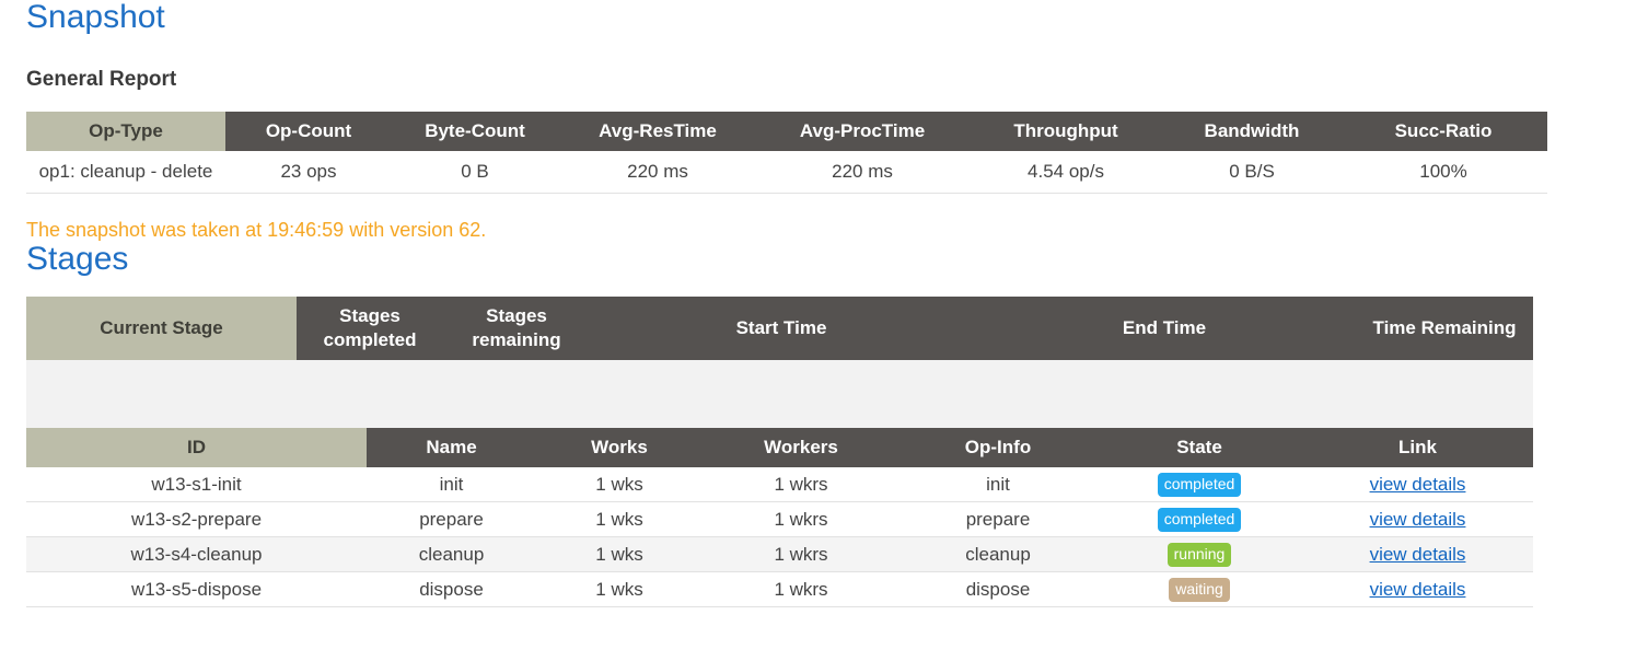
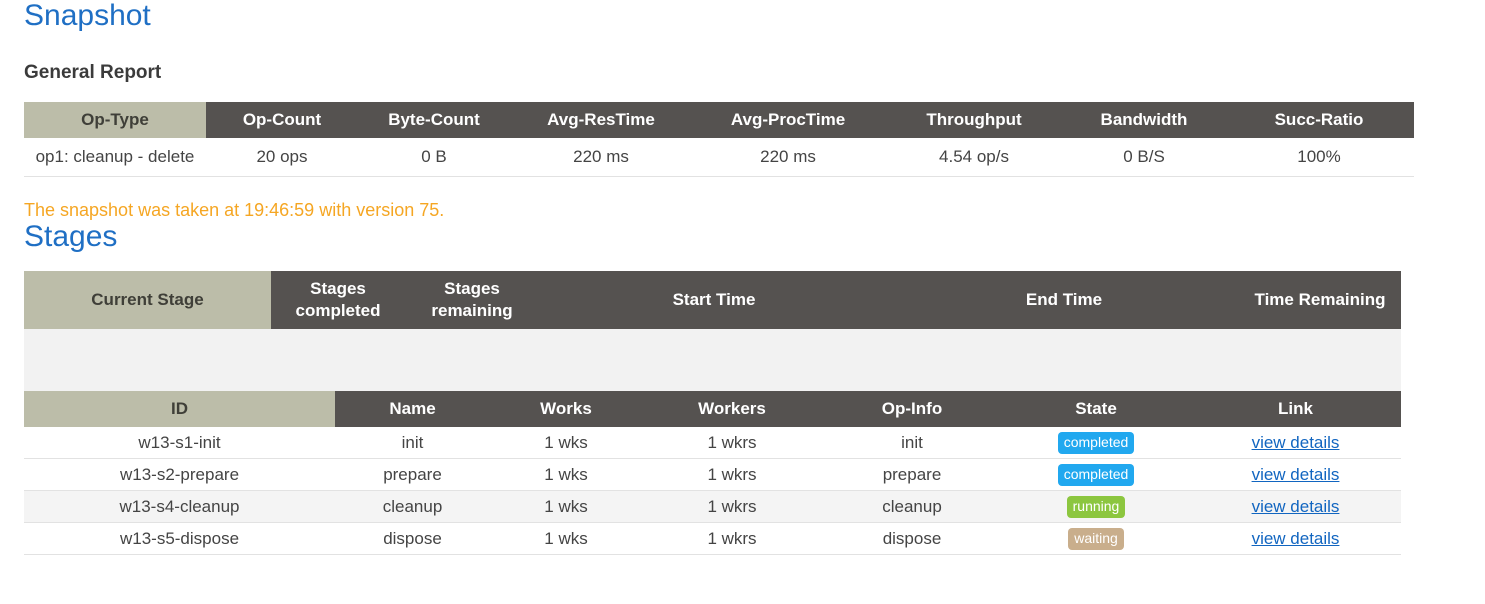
  Snapshot
  General Report
  Op-Type	Op-Count	Byte-Count	Avg-ResTime	Avg-ProcTime	Throughput	Bandwidth	Succ-Ratio
- op1: cleanup - delete	23 ops	0 B	220 ms	220 ms	4.54 op/s	0 B/S	100%
+ op1: cleanup - delete	20 ops	0 B	220 ms	220 ms	4.54 op/s	0 B/S	100%
- The snapshot was taken at 19:46:59 with version 62.
+ The snapshot was taken at 19:46:59 with version 75.
  Stages
  Current Stage	Stages completed	Stages remaining	Start Time	End Time	Time Remaining
  ID	Name	Works	Workers	Op-Info	State	Link
  w13-s1-init	init	1 wks	1 wkrs	init	completed	view details
  w13-s2-prepare	prepare	1 wks	1 wkrs	prepare	completed	view details
  w13-s4-cleanup	cleanup	1 wks	1 wkrs	cleanup	running	view details
  w13-s5-dispose	dispose	1 wks	1 wkrs	dispose	waiting	view details
